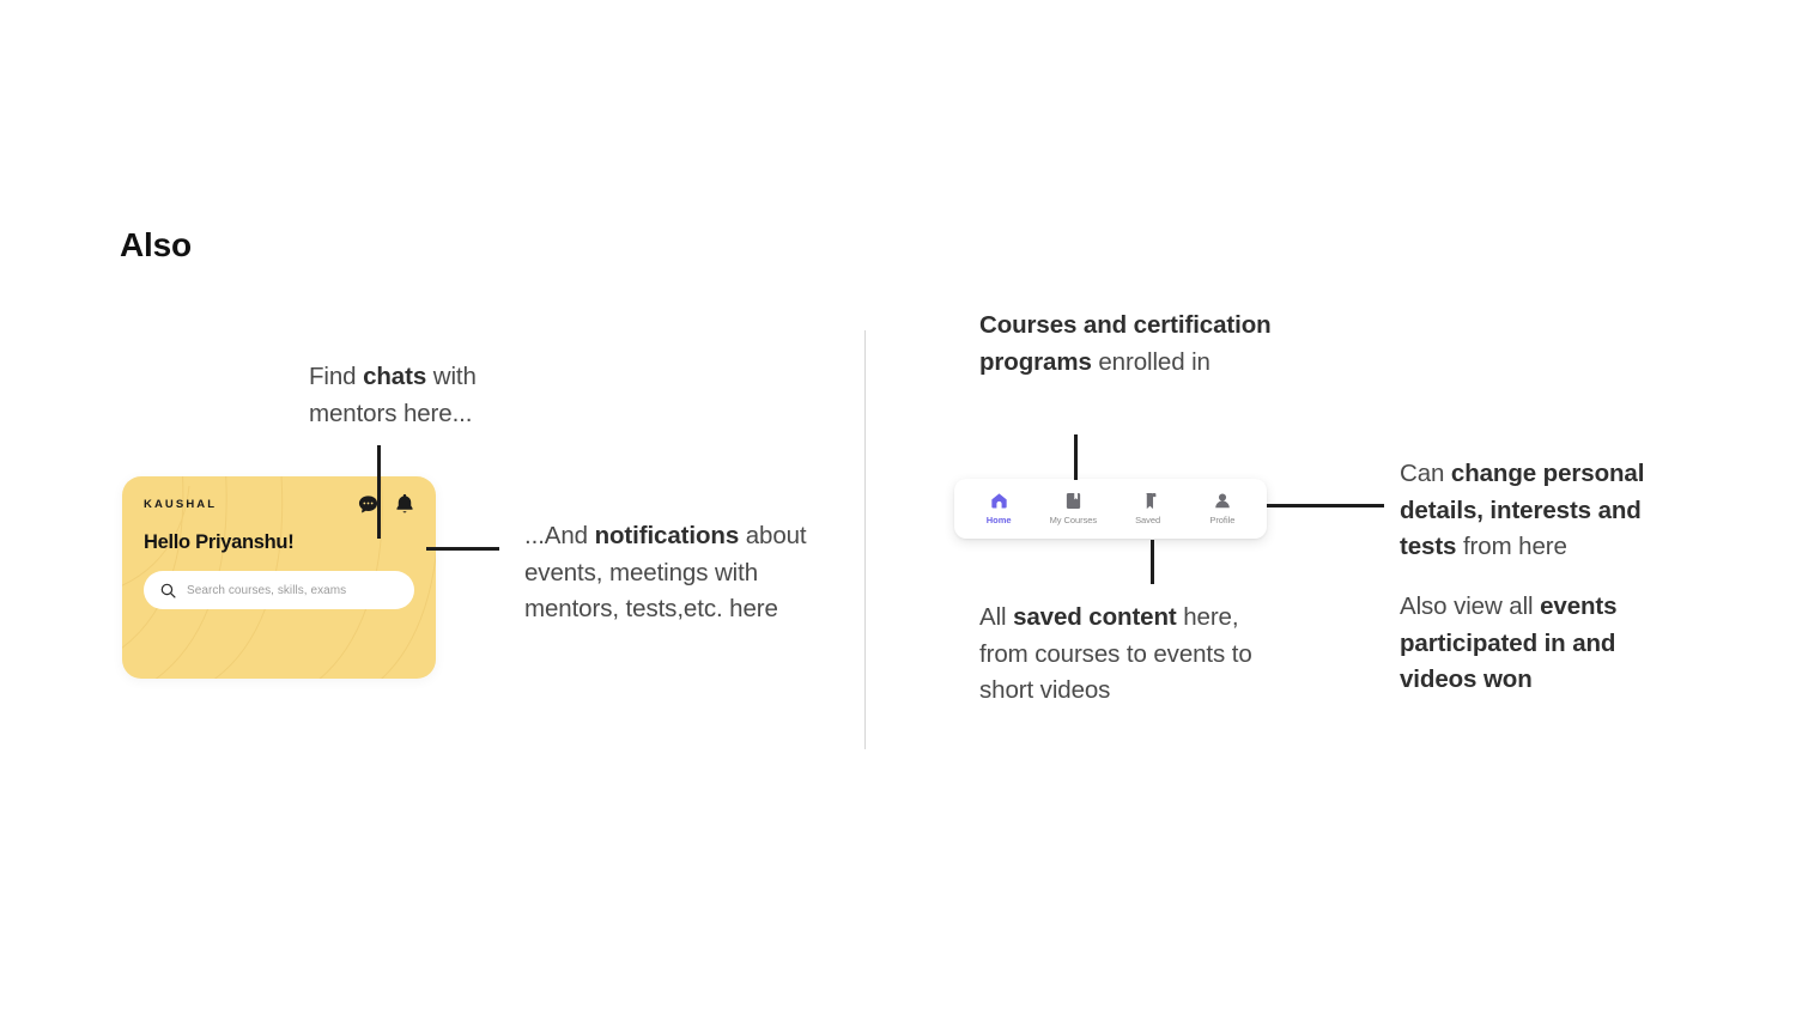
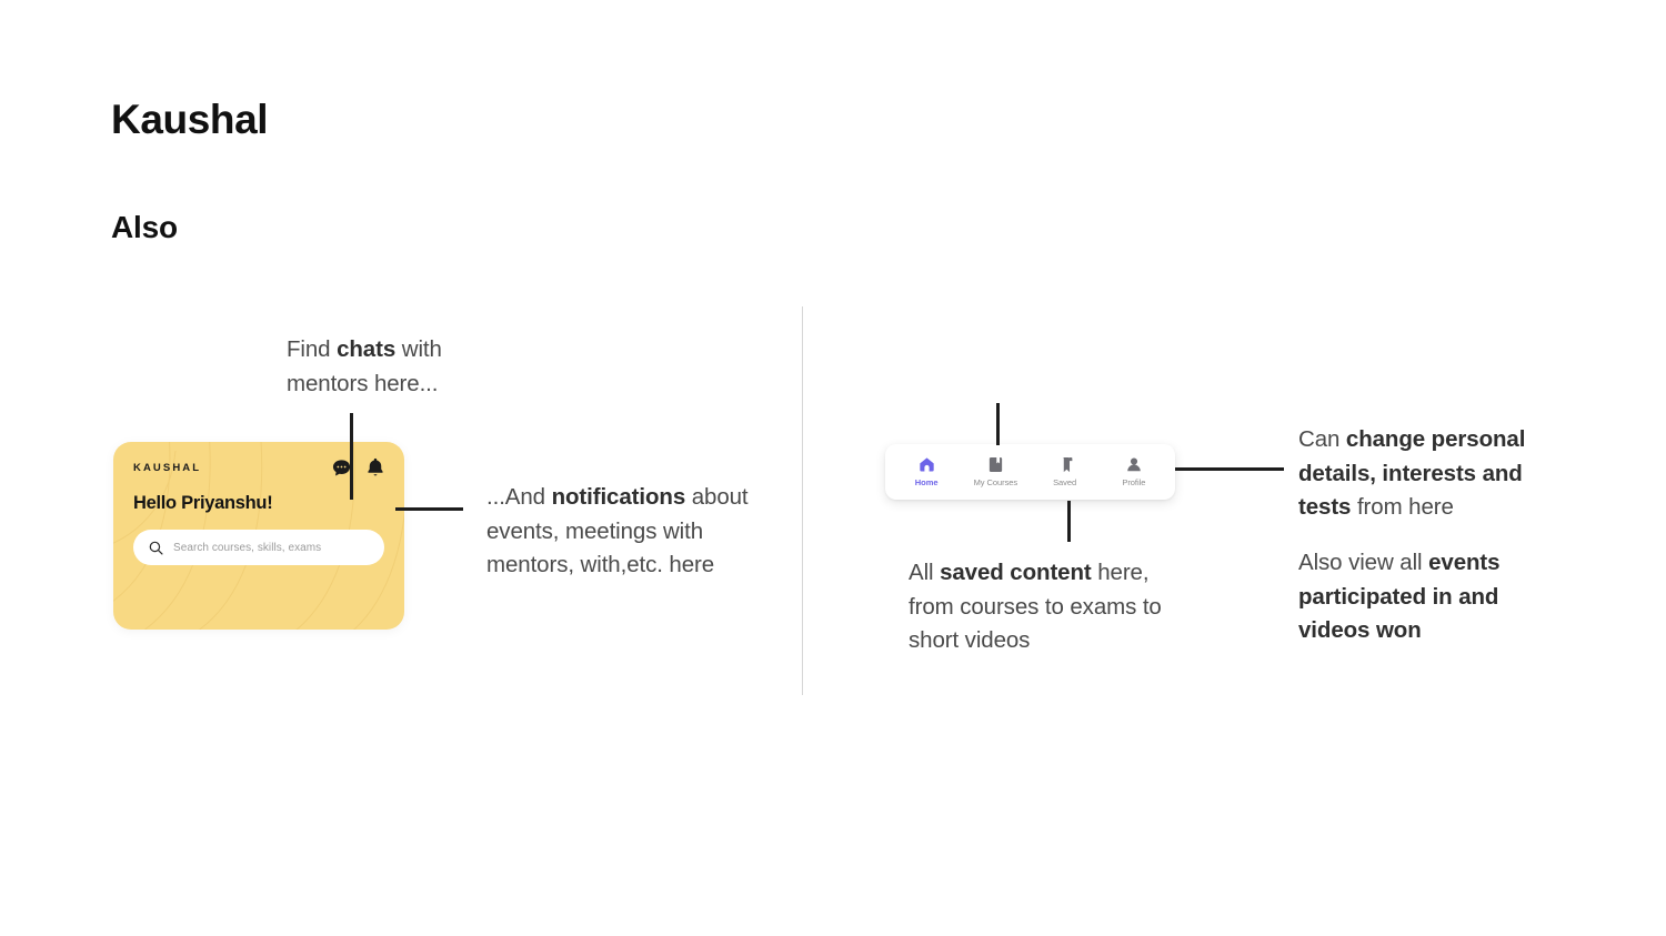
+ Kaushal
  Also
  KAUSHAL
  Hello Priyanshu!
  Search courses, skills, exams
  Home
  My Courses
  Saved
  Profile
  Find chats with mentors here...
- ...And notifications about events, meetings with mentors, tests,etc. here
+ ...And notifications about events, meetings with mentors, with,etc. here
- Courses and certification programs enrolled in
- All saved content here, from courses to events to short videos
+ All saved content here, from courses to exams to short videos
  Can change personal details, interests and tests from here
  Also view all events participated in and videos won
